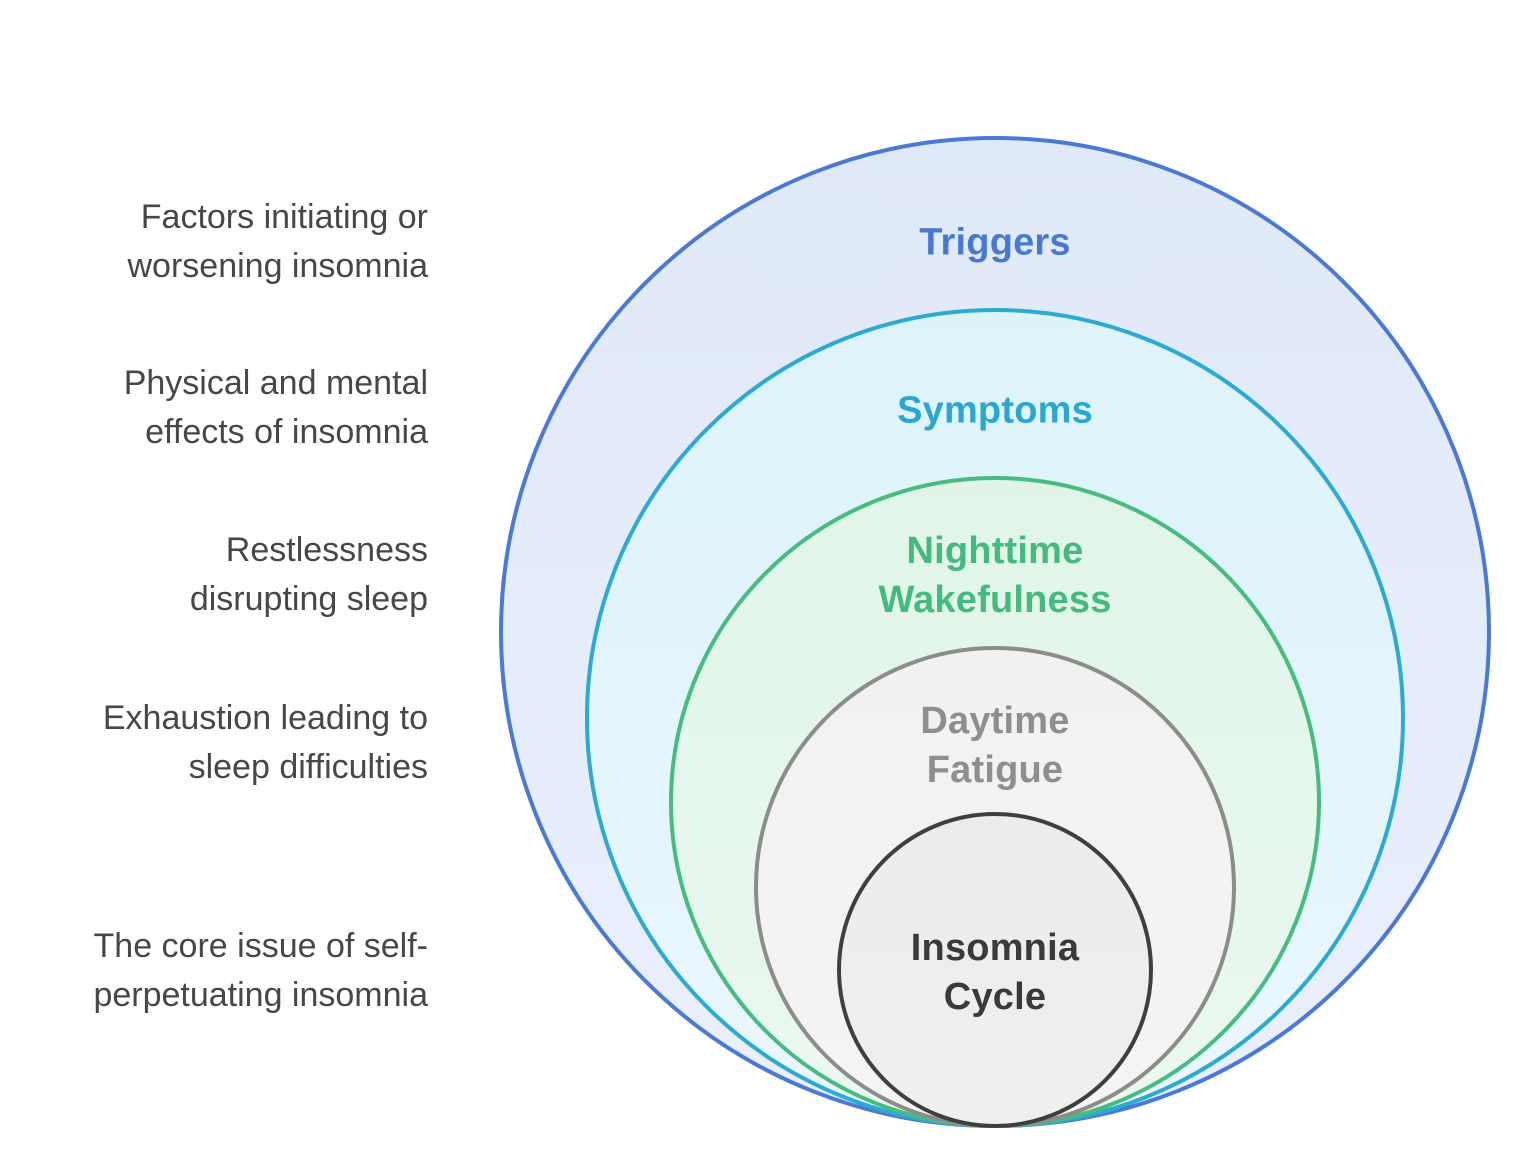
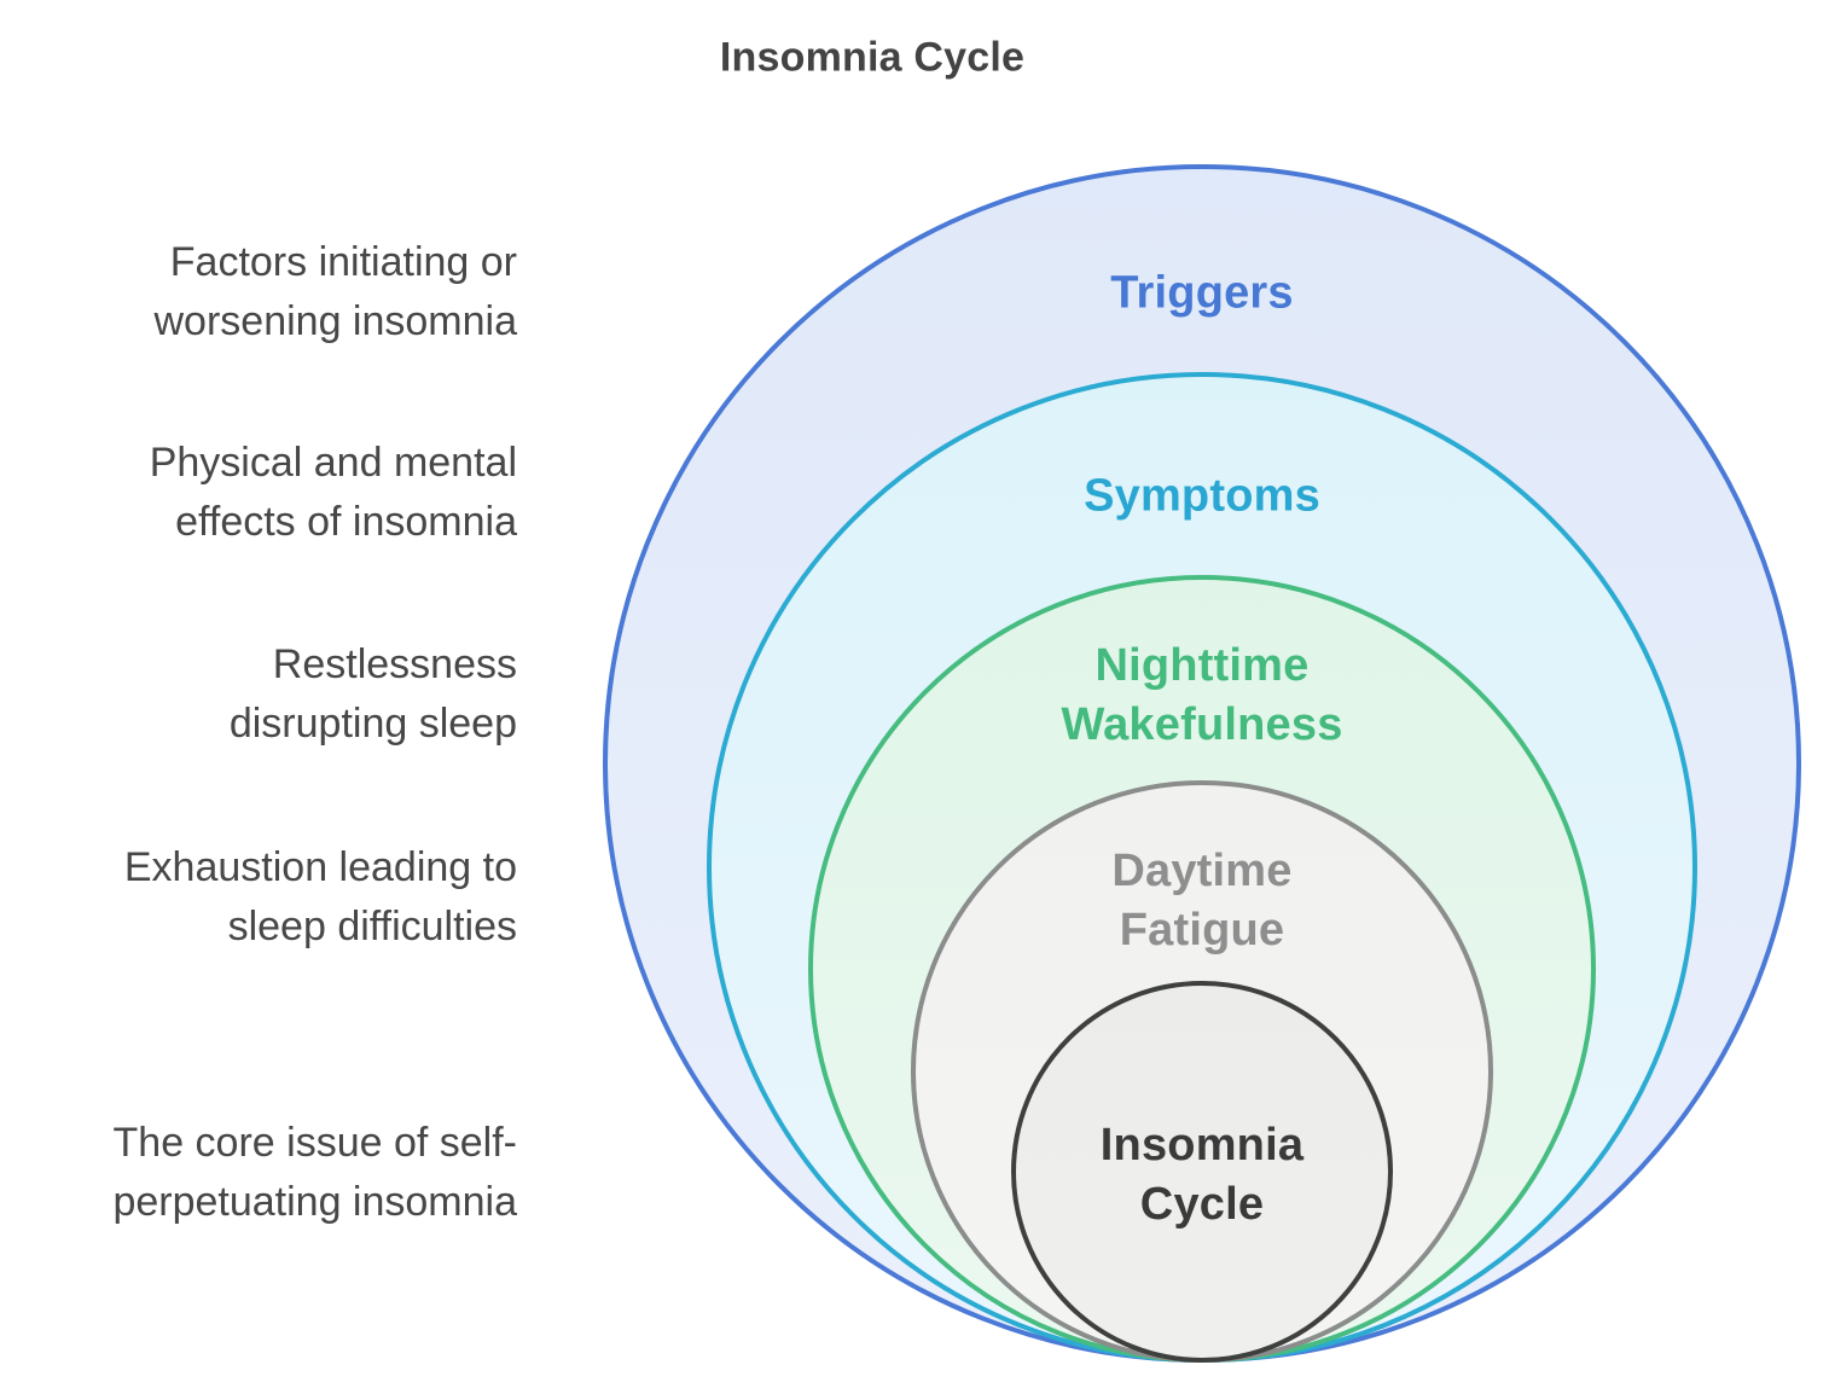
+ Insomnia Cycle
  Triggers
  Symptoms
  Nighttime
  Wakefulness
  Daytime
  Fatigue
  Insomnia
  Cycle
  Factors initiating or
  worsening insomnia
  Physical and mental
  effects of insomnia
  Restlessness
  disrupting sleep
  Exhaustion leading to
  sleep difficulties
  The core issue of self-
  perpetuating insomnia
